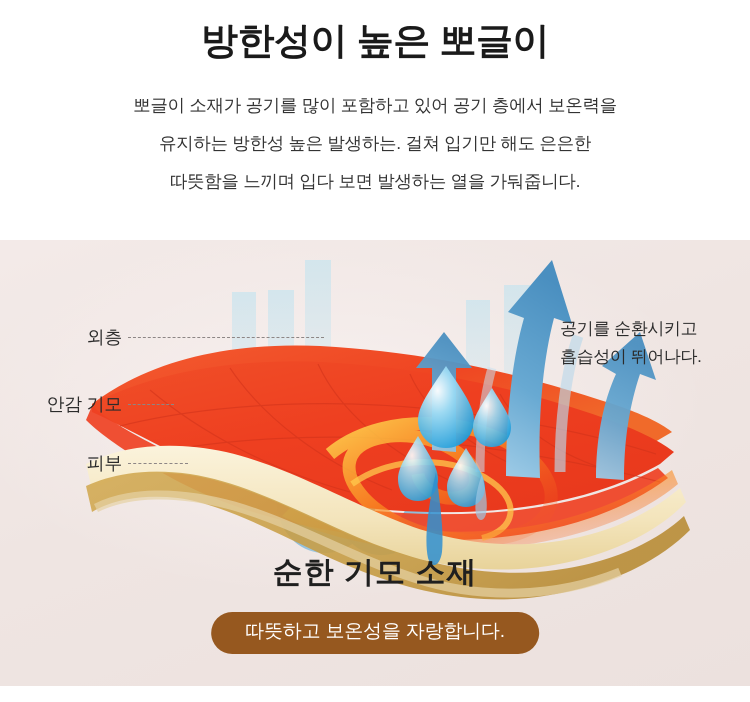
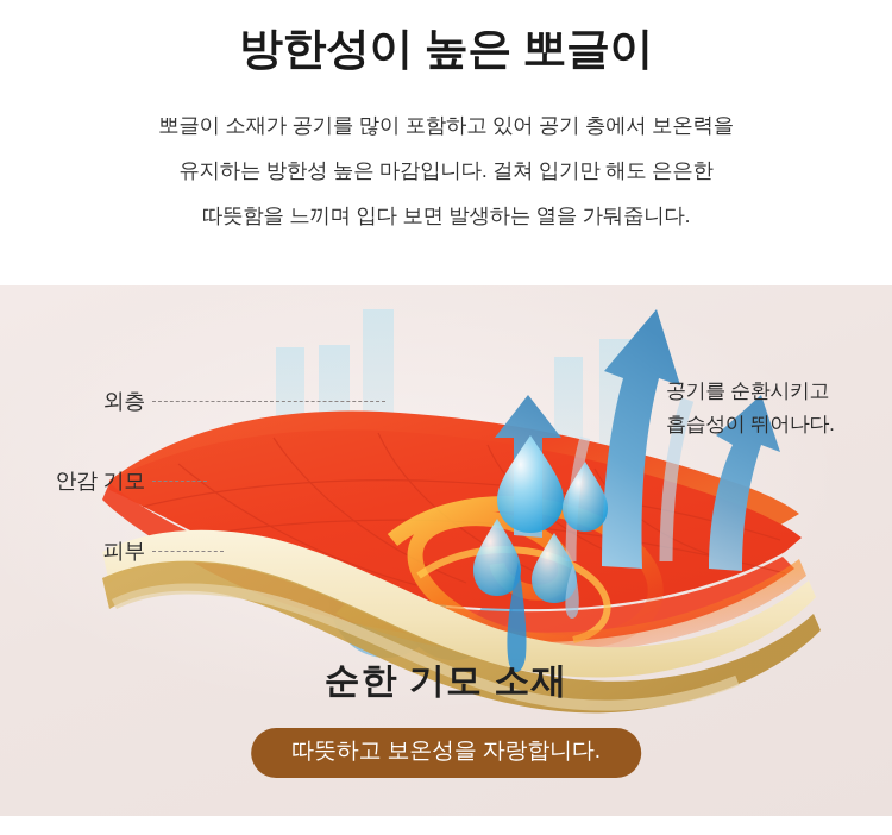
  방한성이 높은 뽀글이
  뽀글이 소재가 공기를 많이 포함하고 있어 공기 층에서 보온력을
- 유지하는 방한성 높은 발생하는. 걸쳐 입기만 해도 은은한
+ 유지하는 방한성 높은 마감입니다. 걸쳐 입기만 해도 은은한
  따뜻함을 느끼며 입다 보면 발생하는 열을 가둬줍니다.
  외층
  안감 기모
  피부
  공기를 순환시키고
  흡습성이 뛰어나다.
  순한 기모 소재
  따뜻하고 보온성을 자랑합니다.
